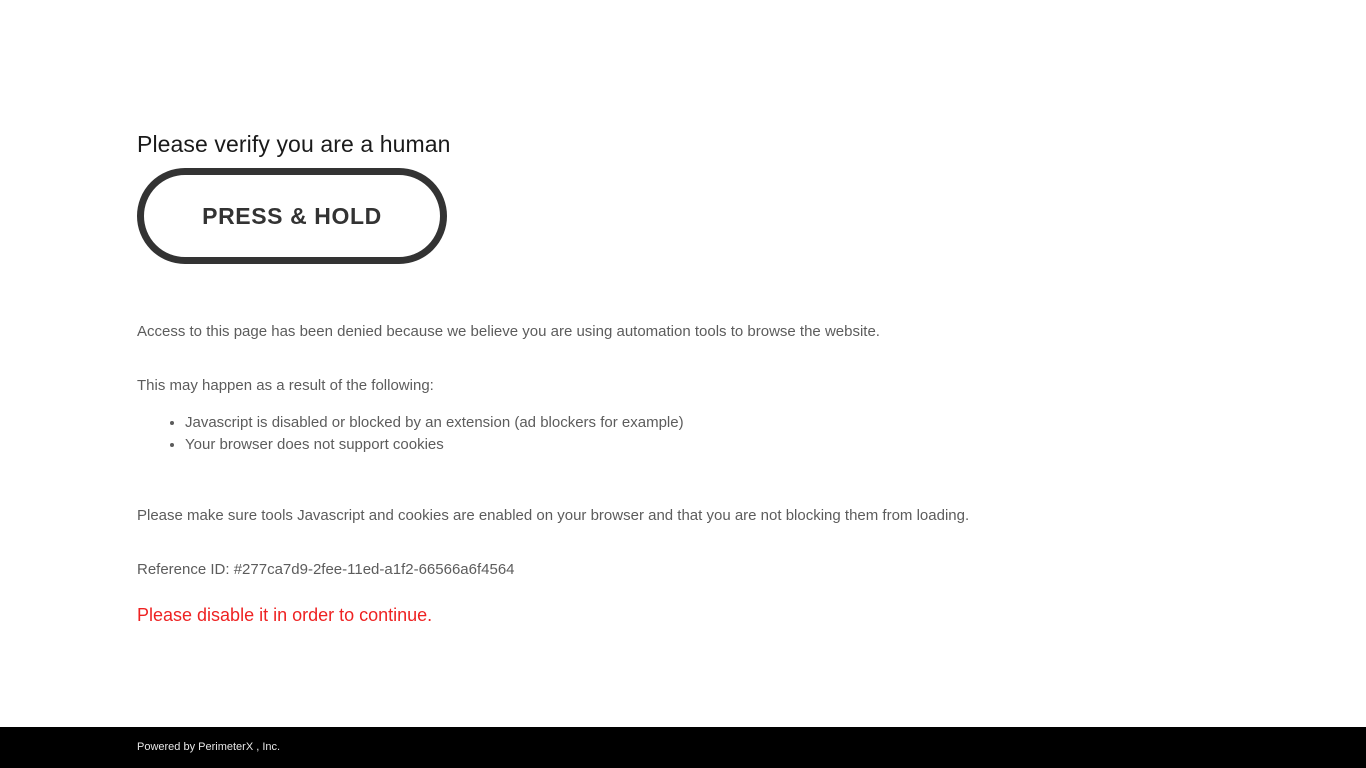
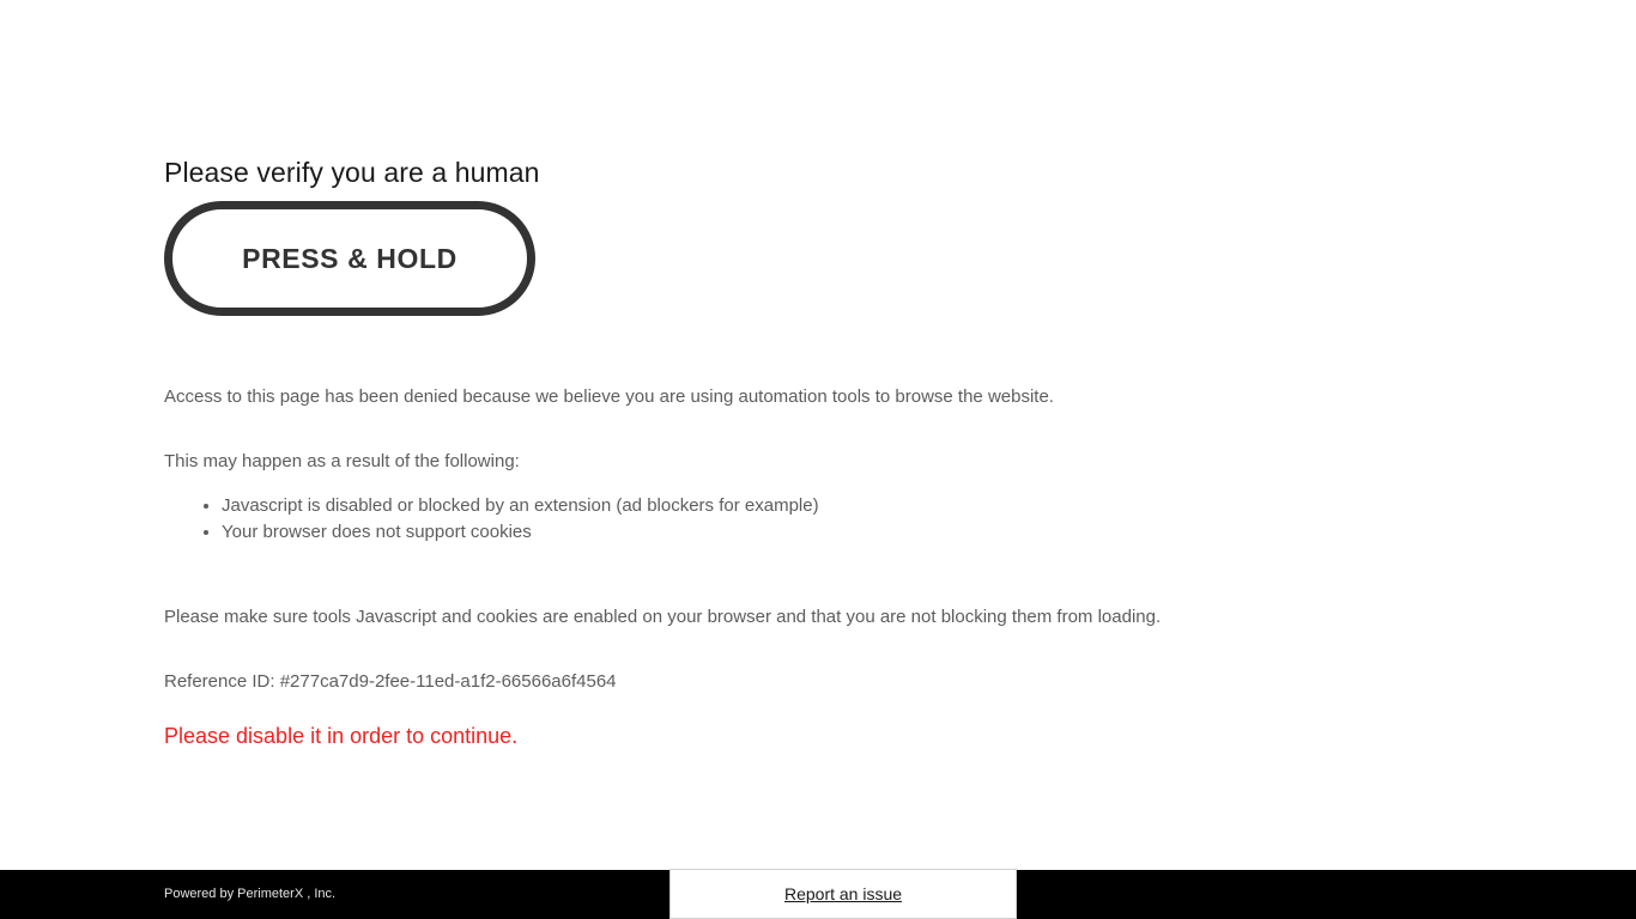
  Please verify you are a human
  PRESS & HOLD
  Access to this page has been denied because we believe you are using automation tools to browse the website.
  This may happen as a result of the following:
  Javascript is disabled or blocked by an extension (ad blockers for example)
  Your browser does not support cookies
  Please make sure tools Javascript and cookies are enabled on your browser and that you are not blocking them from loading.
  Reference ID: #277ca7d9-2fee-11ed-a1f2-66566a6f4564
  Please disable it in order to continue.
  Powered by PerimeterX , Inc.
+ Report an issue
